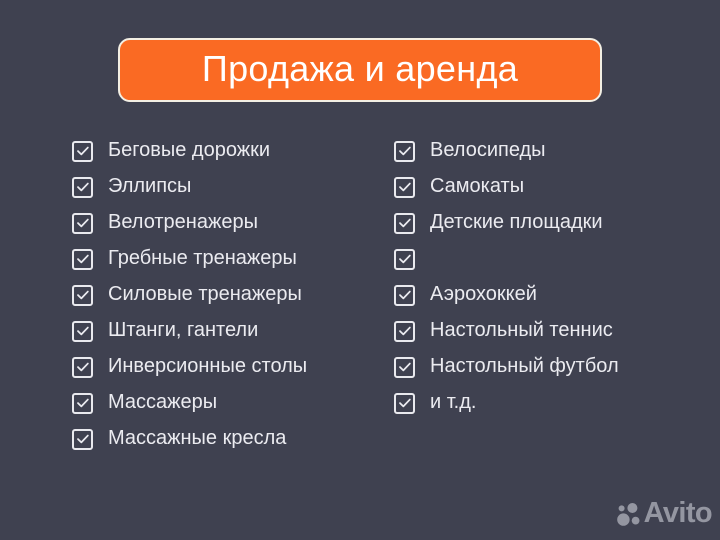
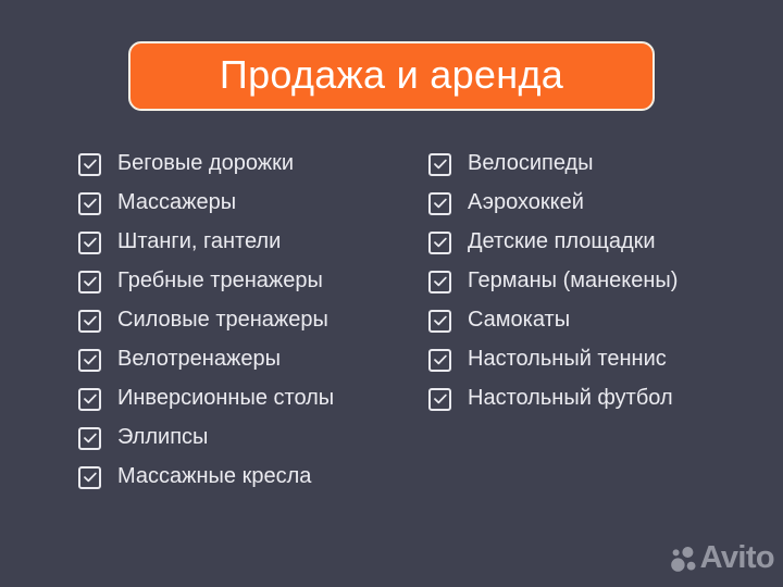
  Продажа и аренда
  Беговые дорожки
- Эллипсы
+ Массажеры
- Велотренажеры
+ Штанги, гантели
  Гребные тренажеры
  Силовые тренажеры
- Штанги, гантели
+ Велотренажеры
  Инверсионные столы
- Массажеры
+ Эллипсы
  Массажные кресла
  Велосипеды
- Самокаты
+ Аэрохоккей
  Детские площадки
+ Германы (манекены)
- Аэрохоккей
+ Самокаты
  Настольный теннис
  Настольный футбол
- и т.д.
  Avito
